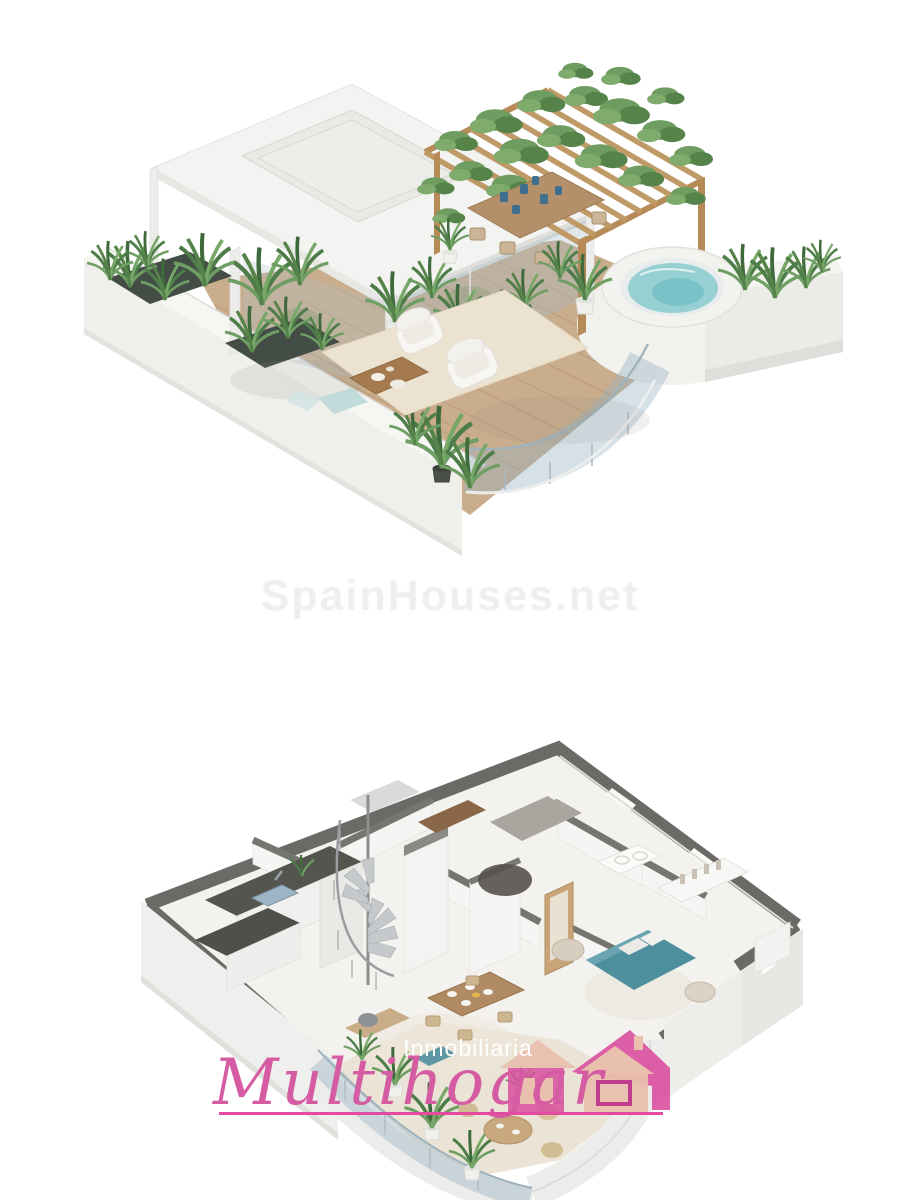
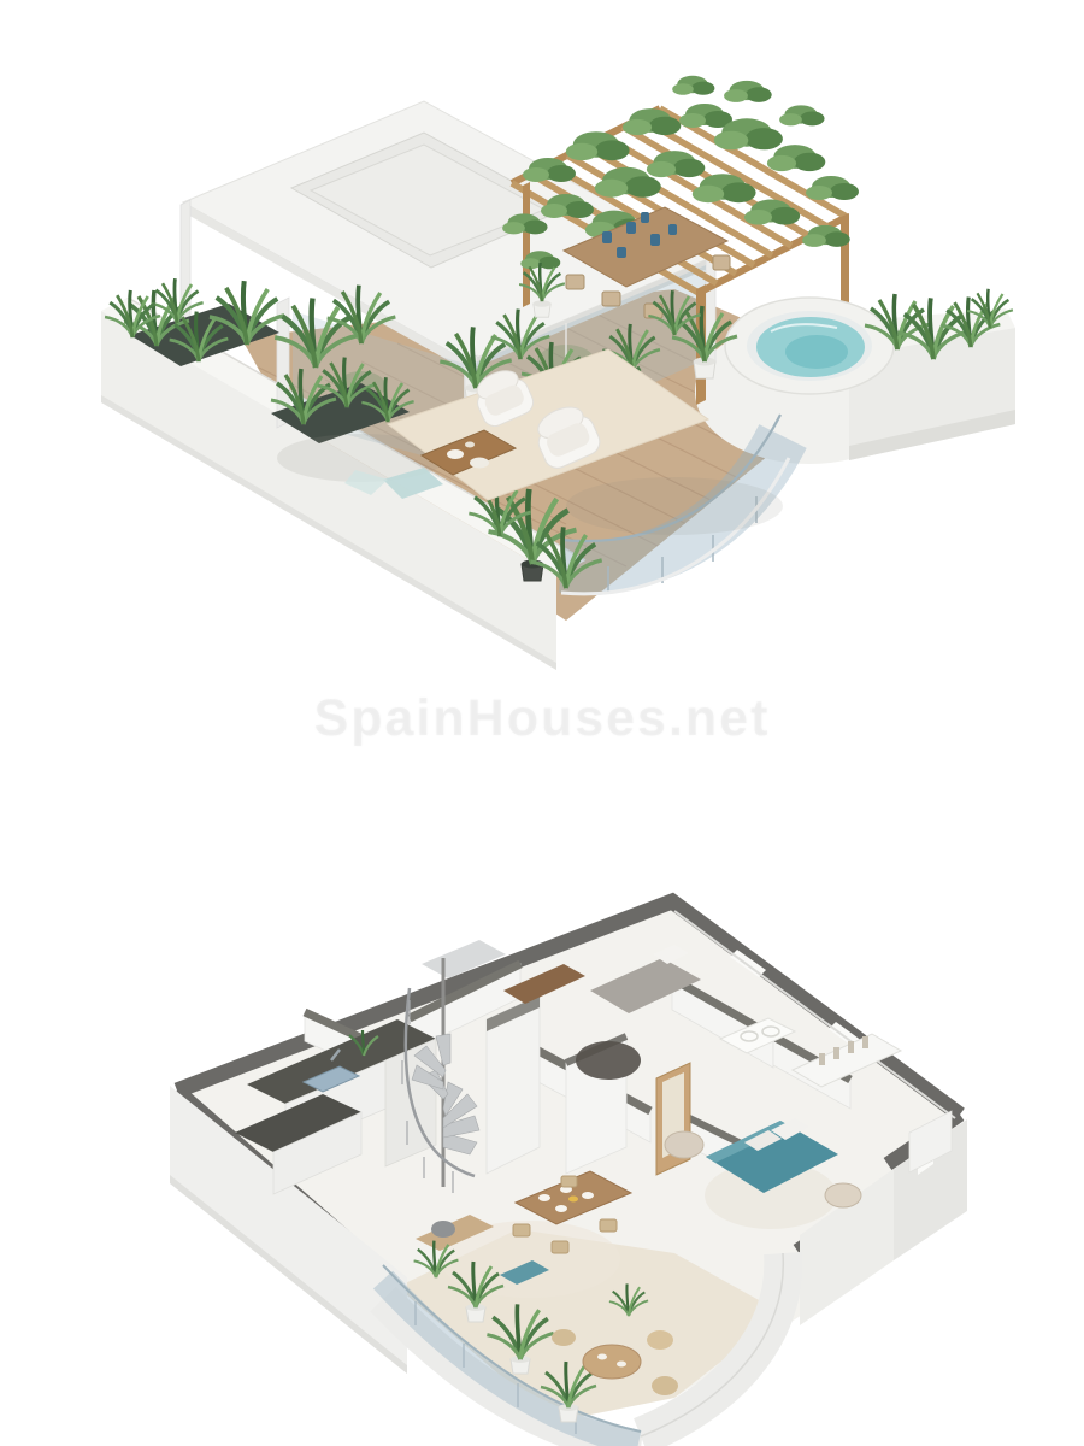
- Inmobiliaria
- Multihogar
